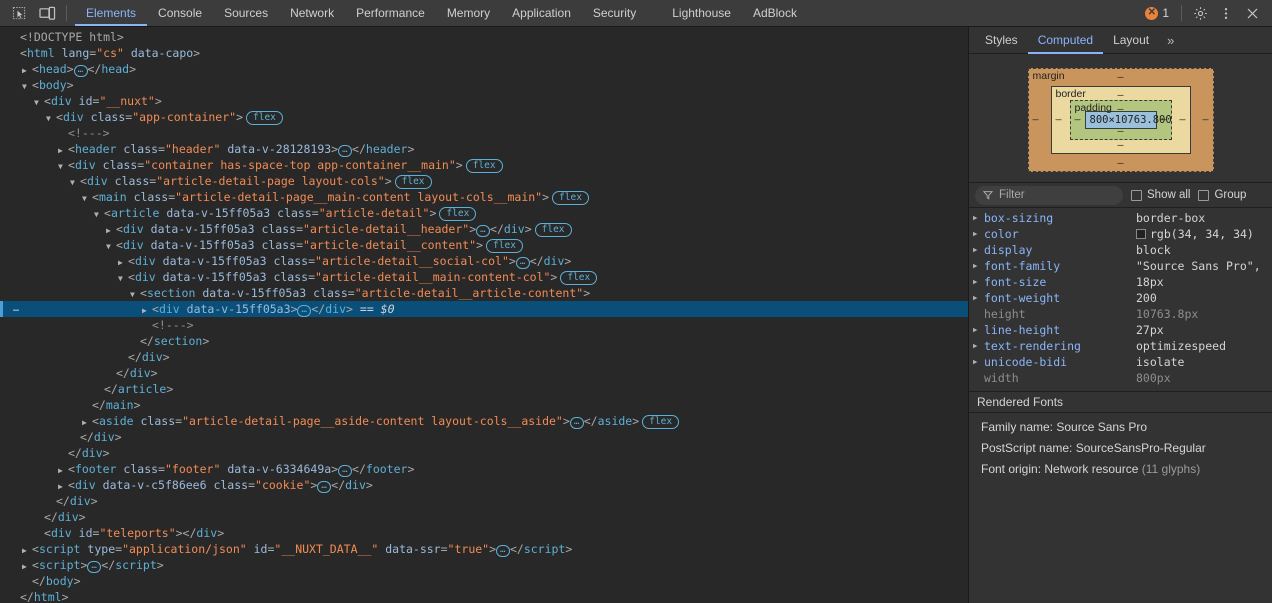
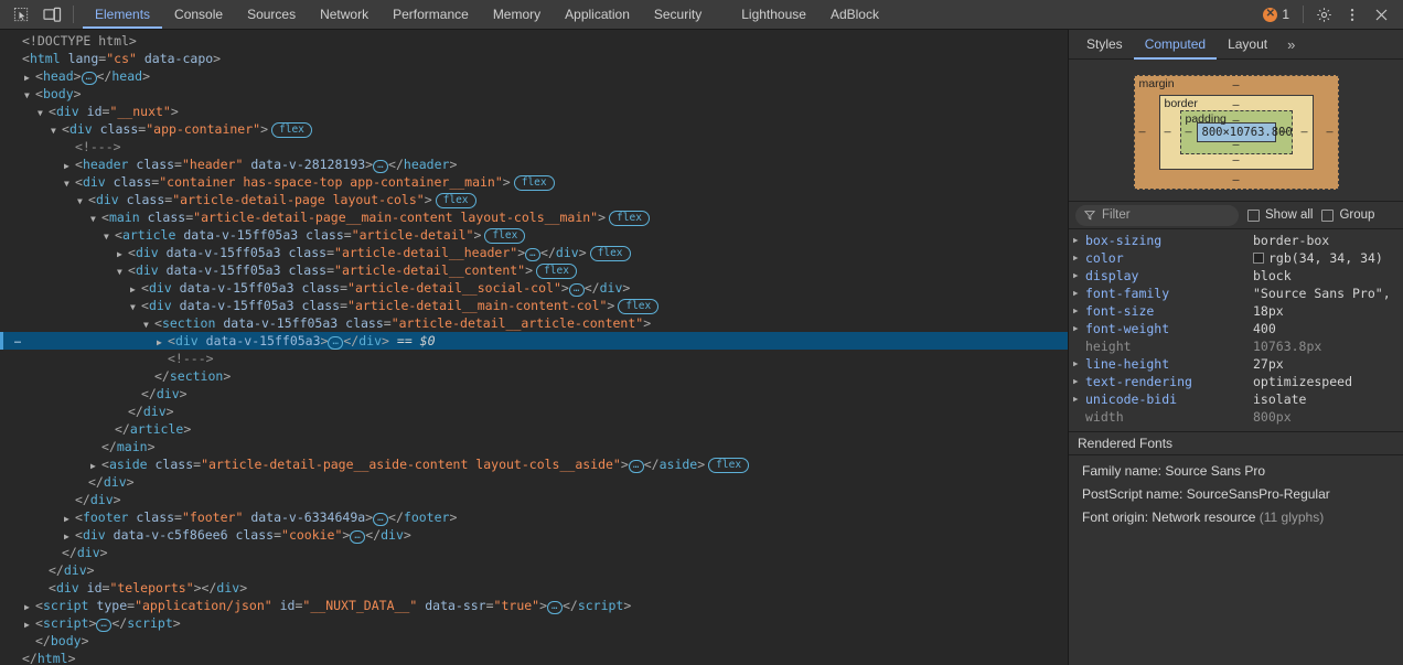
  Elements
  Console
  Sources
  Network
  Performance
  Memory
  Application
  Security
  Lighthouse
  AdBlock
  ✕
  1
  <!DOCTYPE html>
  <html lang="cs" data-capo>
  <head> … </head>
  <body>
  <div id="__nuxt">
  <div class="app-container"> flex
  <!--->
  <header class="header" data-v-28128193> … </header>
  <div class="container has-space-top app-container__main"> flex
  <div class="article-detail-page layout-cols"> flex
  <main class="article-detail-page__main-content layout-cols__main"> flex
  <article data-v-15ff05a3 class="article-detail"> flex
  <div data-v-15ff05a3 class="article-detail__header"> … </div> flex
  <div data-v-15ff05a3 class="article-detail__content"> flex
  <div data-v-15ff05a3 class="article-detail__social-col"> … </div>
  <div data-v-15ff05a3 class="article-detail__main-content-col"> flex
  <section data-v-15ff05a3 class="article-detail__article-content">
  …
  <div data-v-15ff05a3> … </div> == $0
  <!--->
  </section>
  </div>
  </div>
  </article>
  </main>
  <aside class="article-detail-page__aside-content layout-cols__aside"> … </aside> flex
  </div>
  </div>
  <footer class="footer" data-v-6334649a> … </footer>
  <div data-v-c5f86ee6 class="cookie"> … </div>
  </div>
  </div>
  <div id="teleports"></div>
  <script type="application/json" id="__NUXT_DATA__" data-ssr="true"> … </script>
  <script> … </script>
  </body>
  </html>
  Styles
  Computed
  Layout
  »
  margin
  –
  –
  –
  –
  border
  –
  –
  –
  –
  padding
  –
  –
  –
  –
  800×10763.80
  Filter
  Show all
  Group
  ▶
  box-sizing
  border-box
  ▶
  color
  rgb(34, 34, 34)
  ▶
  display
  block
  ▶
  font-family
  "Source Sans Pro",
  ▶
  font-size
  18px
  ▶
  font-weight
- 200
+ 400
  height
  10763.8px
  ▶
  line-height
  27px
  ▶
  text-rendering
  optimizespeed
  ▶
  unicode-bidi
  isolate
  width
  800px
  Rendered Fonts
  Family name: Source Sans Pro
  PostScript name: SourceSansPro-Regular
  Font origin: Network resource (11 glyphs)
